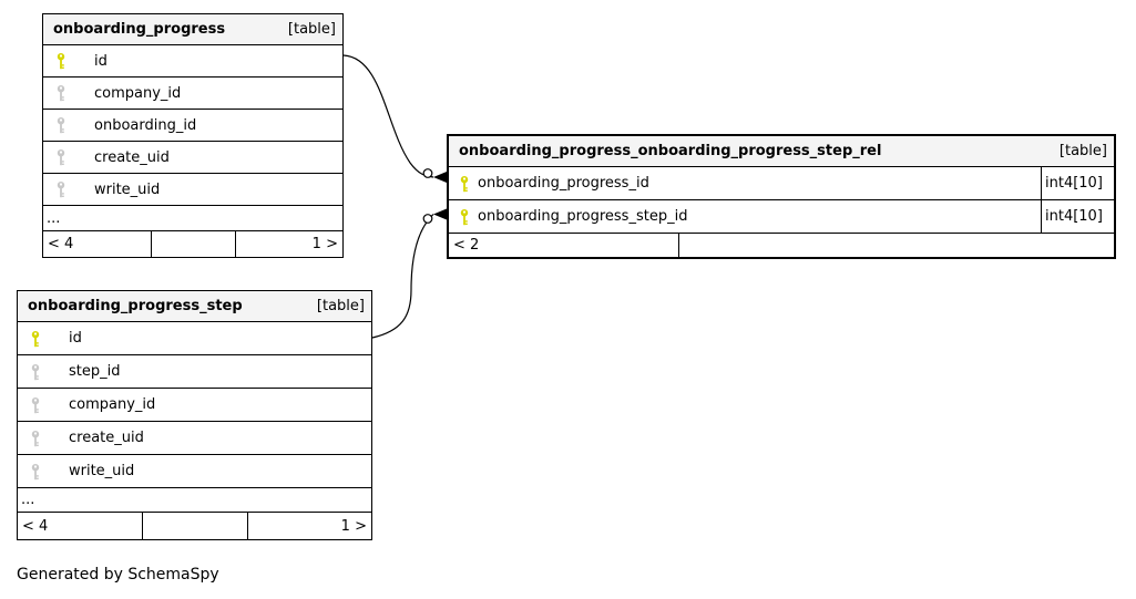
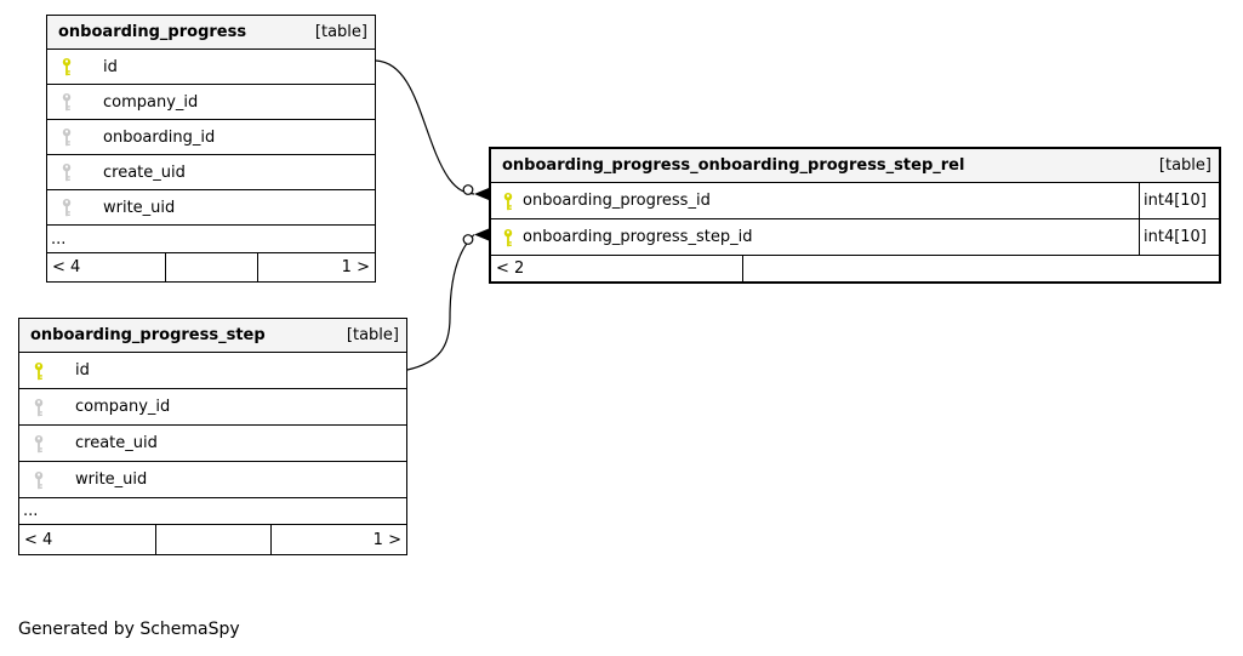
  onboarding_progress
  [table]
  id
  company_id
  onboarding_id
  create_uid
  write_uid
  ...
  < 4
  1 >
  onboarding_progress_onboarding_progress_step_rel
  [table]
  onboarding_progress_id
  int4[10]
  onboarding_progress_step_id
  int4[10]
  < 2
  onboarding_progress_step
  [table]
  id
- step_id
  company_id
  create_uid
  write_uid
  ...
  < 4
  1 >
  Generated by SchemaSpy
